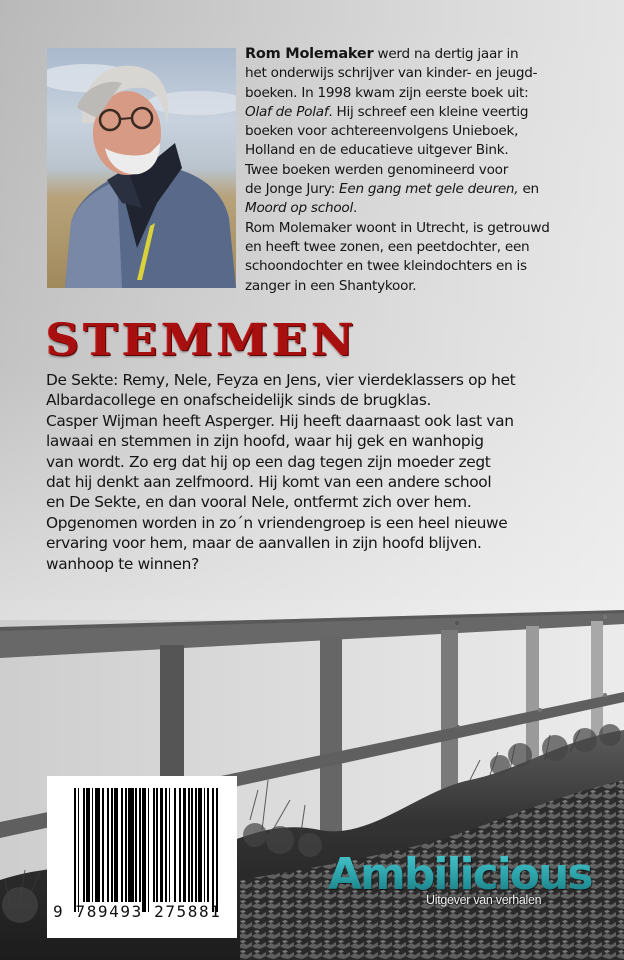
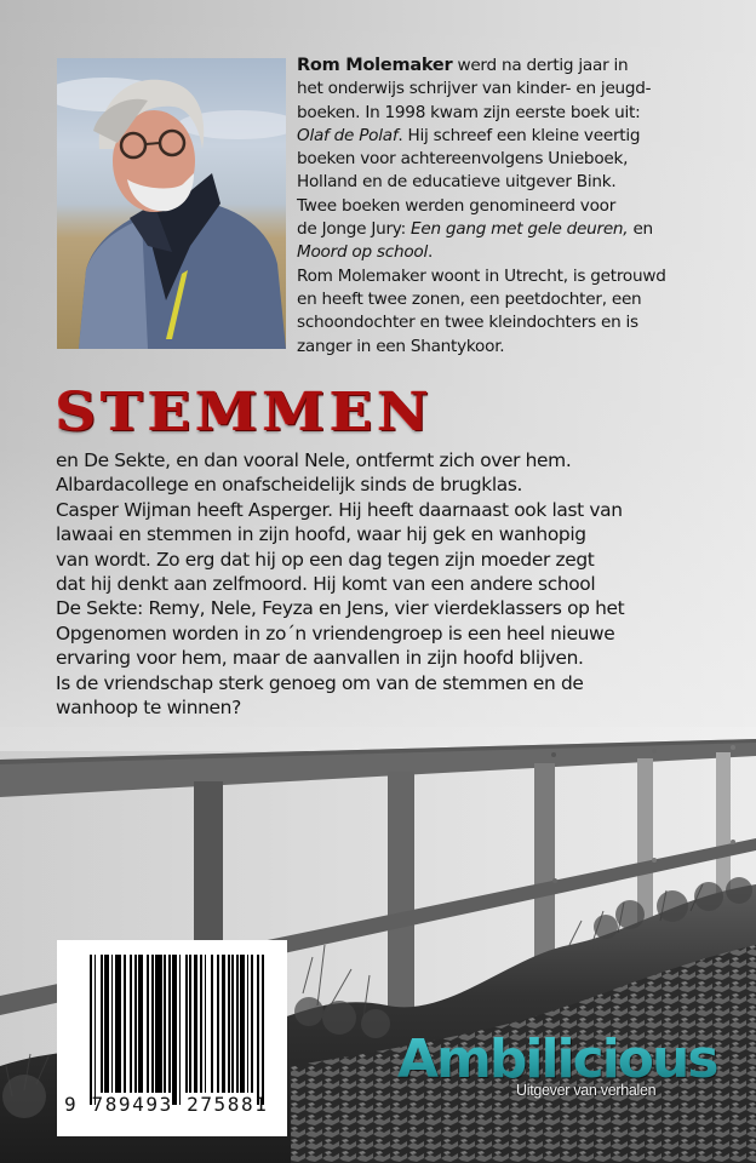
  Rom Molemaker werd na dertig jaar in
  het onderwijs schrijver van kinder- en jeugd-
  boeken. In 1998 kwam zijn eerste boek uit:
  Olaf de Polaf. Hij schreef een kleine veertig
  boeken voor achtereenvolgens Unieboek,
  Holland en de educatieve uitgever Bink.
  Twee boeken werden genomineerd voor
  de Jonge Jury: Een gang met gele deuren, en
  Moord op school.
  Rom Molemaker woont in Utrecht, is getrouwd
  en heeft twee zonen, een peetdochter, een
  schoondochter en twee kleindochters en is
  zanger in een Shantykoor.
  STEMMEN
- De Sekte: Remy, Nele, Feyza en Jens, vier vierdeklassers op het
+ en De Sekte, en dan vooral Nele, ontfermt zich over hem.
  Albardacollege en onafscheidelijk sinds de brugklas.
  Casper Wijman heeft Asperger. Hij heeft daarnaast ook last van
  lawaai en stemmen in zijn hoofd, waar hij gek en wanhopig
  van wordt. Zo erg dat hij op een dag tegen zijn moeder zegt
  dat hij denkt aan zelfmoord. Hij komt van een andere school
- en De Sekte, en dan vooral Nele, ontfermt zich over hem.
+ De Sekte: Remy, Nele, Feyza en Jens, vier vierdeklassers op het
  Opgenomen worden in zo´n vriendengroep is een heel nieuwe
  ervaring voor hem, maar de aanvallen in zijn hoofd blijven.
+ Is de vriendschap sterk genoeg om van de stemmen en de
  wanhoop te winnen?
  9 789493 275881
  Ambilicious
  Uitgever van verhalen
